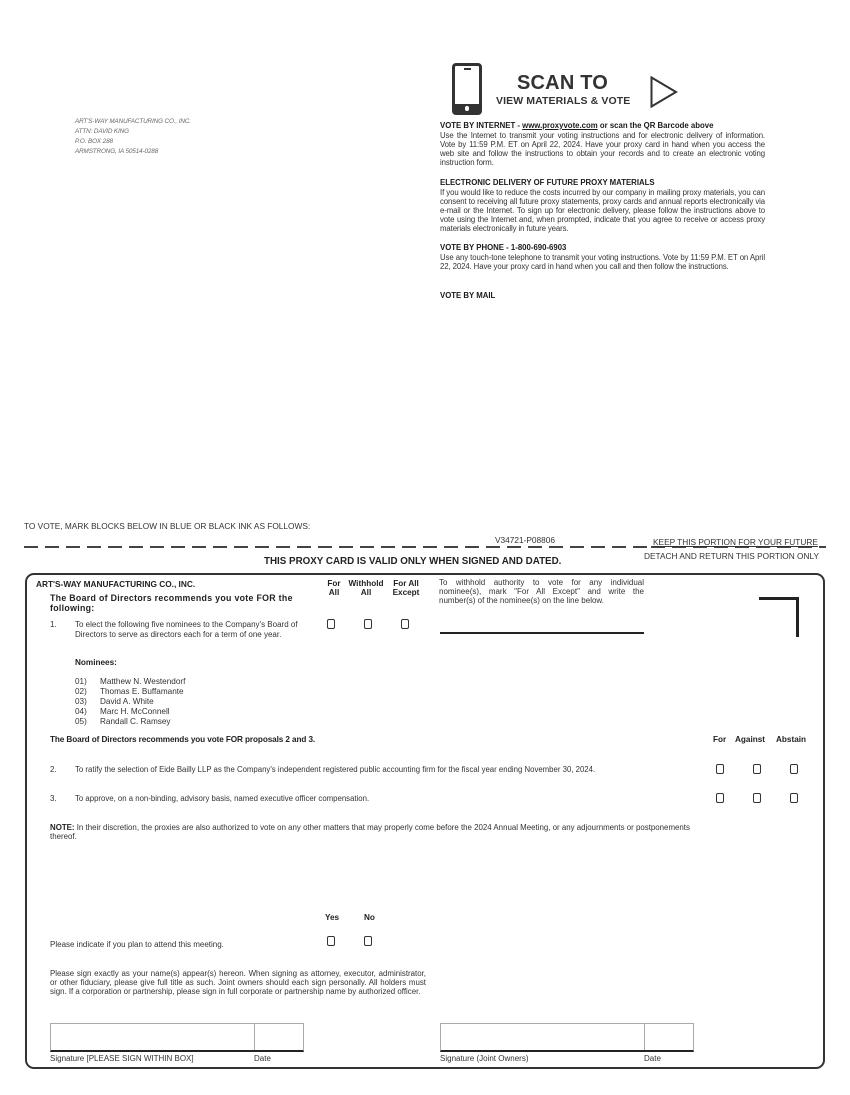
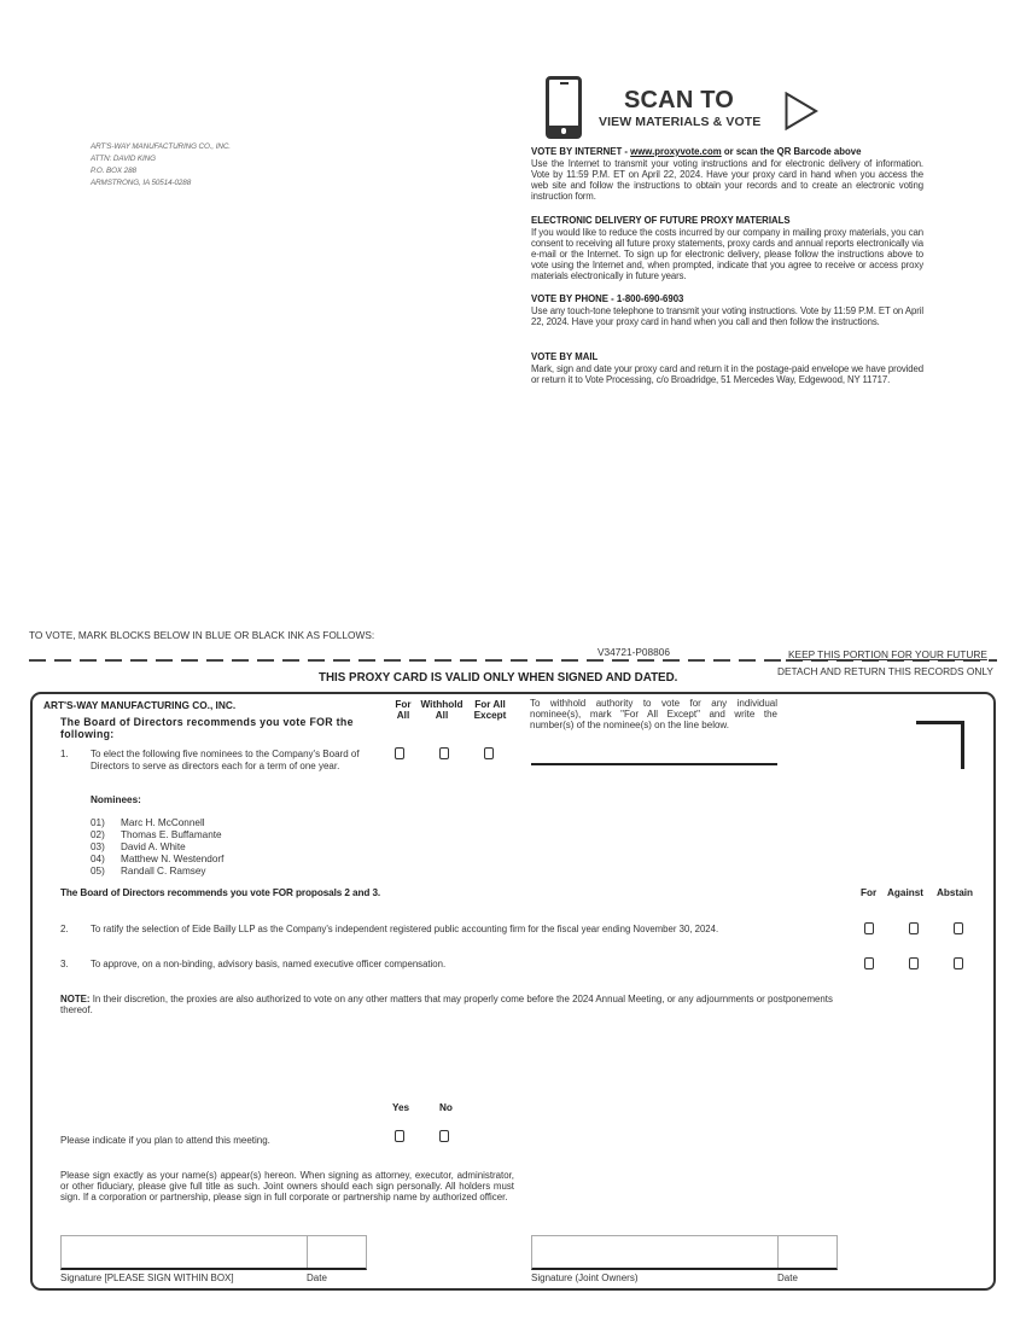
  SCAN TO
  VIEW MATERIALS & VOTE
  VOTE BY INTERNET - www.proxyvote.com or scan the QR Barcode above
  Use the Internet to transmit your voting instructions and for electronic delivery of information. Vote by 11:59 P.M. ET on April 22, 2024. Have your proxy card in hand when you access the web site and follow the instructions to obtain your records and to create an electronic voting instruction form.
  ELECTRONIC DELIVERY OF FUTURE PROXY MATERIALS
  If you would like to reduce the costs incurred by our company in mailing proxy materials, you can consent to receiving all future proxy statements, proxy cards and annual reports electronically via e-mail or the Internet. To sign up for electronic delivery, please follow the instructions above to vote using the Internet and, when prompted, indicate that you agree to receive or access proxy materials electronically in future years.
  VOTE BY PHONE - 1-800-690-6903
  Use any touch-tone telephone to transmit your voting instructions. Vote by 11:59 P.M. ET on April 22, 2024. Have your proxy card in hand when you call and then follow the instructions.
  VOTE BY MAIL
+ Mark, sign and date your proxy card and return it in the postage-paid envelope we have provided or return it to Vote Processing, c/o Broadridge, 51 Mercedes Way, Edgewood, NY 11717.
  TO VOTE, MARK BLOCKS BELOW IN BLUE OR BLACK INK AS FOLLOWS:
  V34721-P08806
  KEEP THIS PORTION FOR YOUR FUTURE
- DETACH AND RETURN THIS PORTION ONLY
+ DETACH AND RETURN THIS RECORDS ONLY
  THIS PROXY CARD IS VALID ONLY WHEN SIGNED AND DATED.
  ART'S-WAY MANUFACTURING CO., INC.
  The Board of Directors recommends you vote FOR the following:
  For
  All
  Withhold
  All
  For All
  Except
  1.
  To elect the following five nominees to the Company's Board of Directors to serve as directors each for a term of one year.
  To withhold authority to vote for any individual nominee(s), mark "For All Except" and write the number(s) of the nominee(s) on the line below.
  Nominees:
- 01) Matthew N. Westendorf
+ 01) Marc H. McConnell
  02) Thomas E. Buffamante
  03) David A. White
- 04) Marc H. McConnell
+ 04) Matthew N. Westendorf
  05) Randall C. Ramsey
  The Board of Directors recommends you vote FOR proposals 2 and 3.
  For
  Against
  Abstain
  2.
  To ratify the selection of Eide Bailly LLP as the Company's independent registered public accounting firm for the fiscal year ending November 30, 2024.
  3.
  To approve, on a non-binding, advisory basis, named executive officer compensation.
  NOTE: In their discretion, the proxies are also authorized to vote on any other matters that may properly come before the 2024 Annual Meeting, or any adjournments or postponements thereof.
  Yes
  No
  Please indicate if you plan to attend this meeting.
  Please sign exactly as your name(s) appear(s) hereon. When signing as attorney, executor, administrator, or other fiduciary, please give full title as such. Joint owners should each sign personally. All holders must sign. If a corporation or partnership, please sign in full corporate or partnership name by authorized officer.
  Signature [PLEASE SIGN WITHIN BOX]
  Date
  Signature (Joint Owners)
  Date
